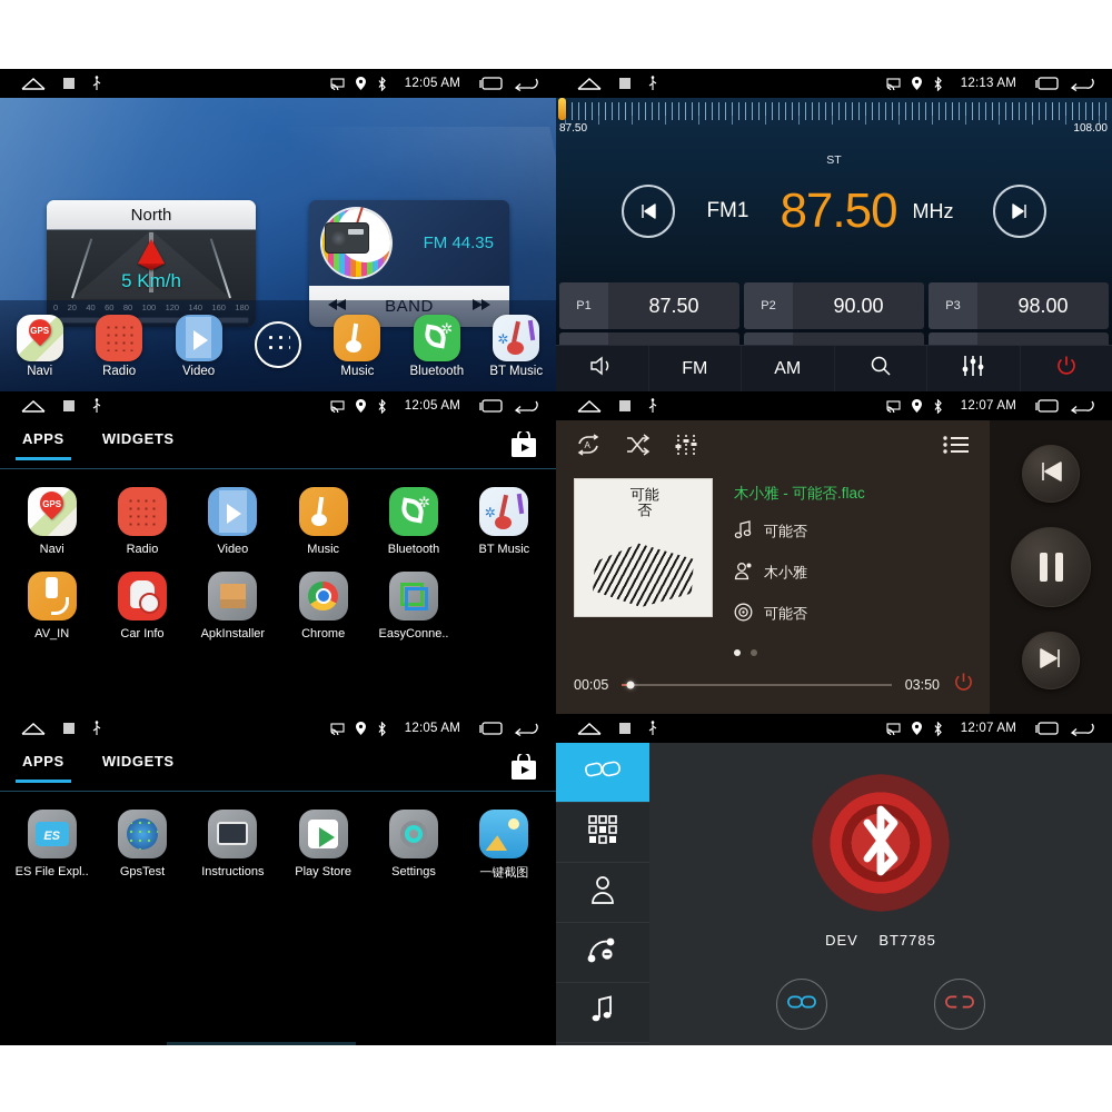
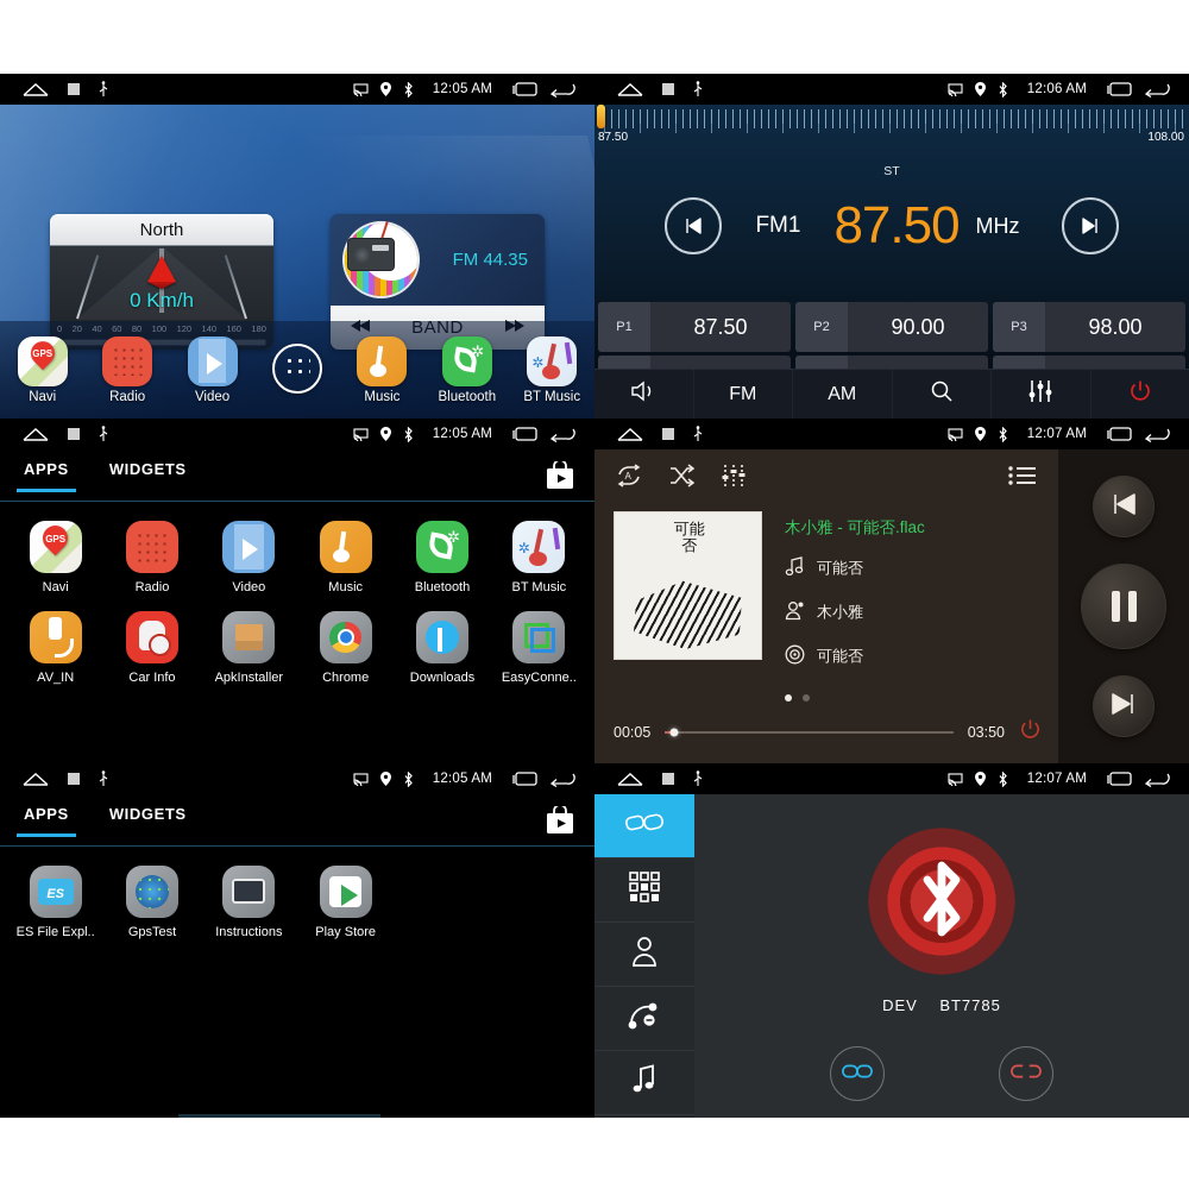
  12:05 AM
  North
- 5 Km/h
+ 0 Km/h
  FM 44.35
  GPS
  Navi
  Radio
  Video
  Music
  ✲
  Bluetooth
  ✲
  BT Music
- 12:13 AM
+ 12:06 AM
  87.50
  108.00
  ST
  FM1
  87.50
  MHz
  P1
  87.50
  P2
  90.00
  P3
  98.00
  FM
  AM
  12:05 AM
  APPS
  WIDGETS
  GPS
  Navi
  Radio
  Video
  Music
  ✲
  Bluetooth
  ✲
  BT Music
  AV_IN
  Car Info
  ApkInstaller
  Chrome
+ Downloads
  EasyConne..
  12:07 AM
  A
  可能否
  木小雅 - 可能否.flac
  可能否
  木小雅
  可能否
  00:05
  03:50
  12:05 AM
  APPS
  WIDGETS
  ES
  ES File Expl..
  GpsTest
  Instructions
  Play Store
- Settings
- 一键截图
  12:07 AM
  DEV BT7785
